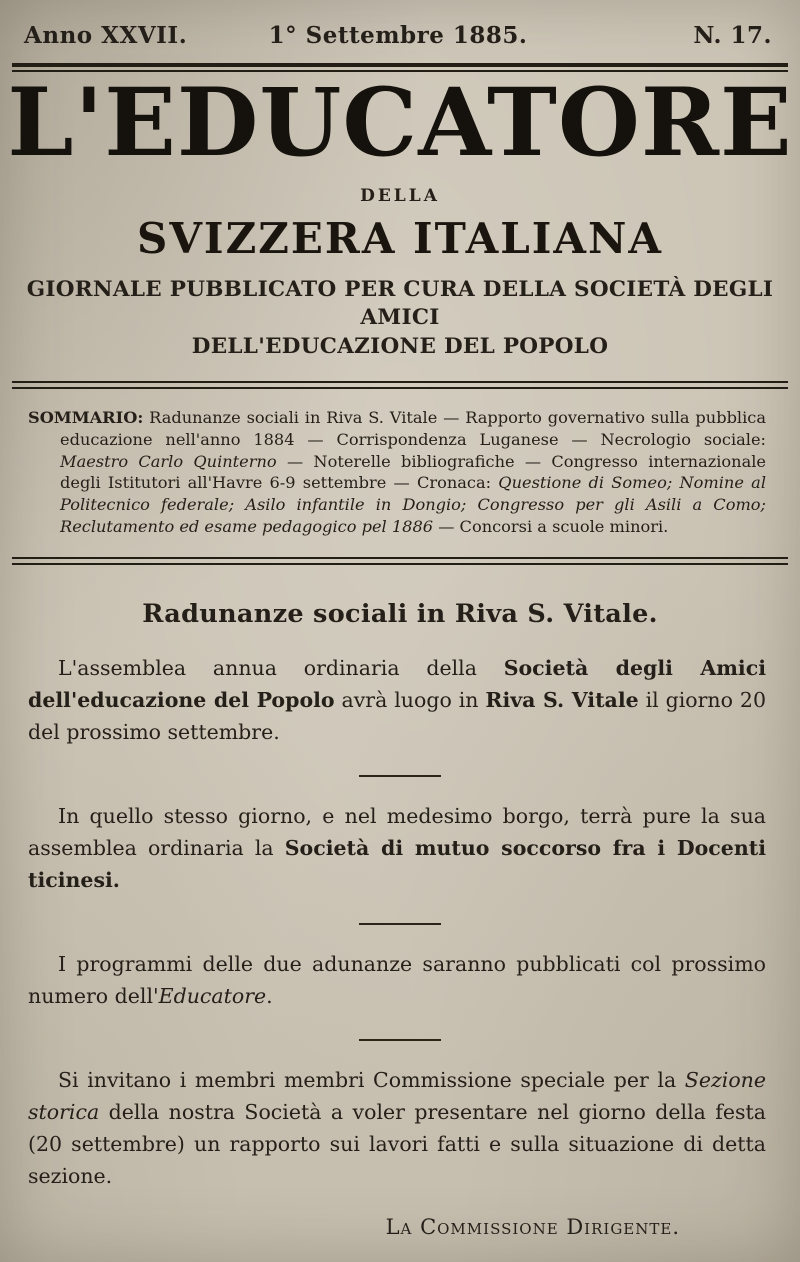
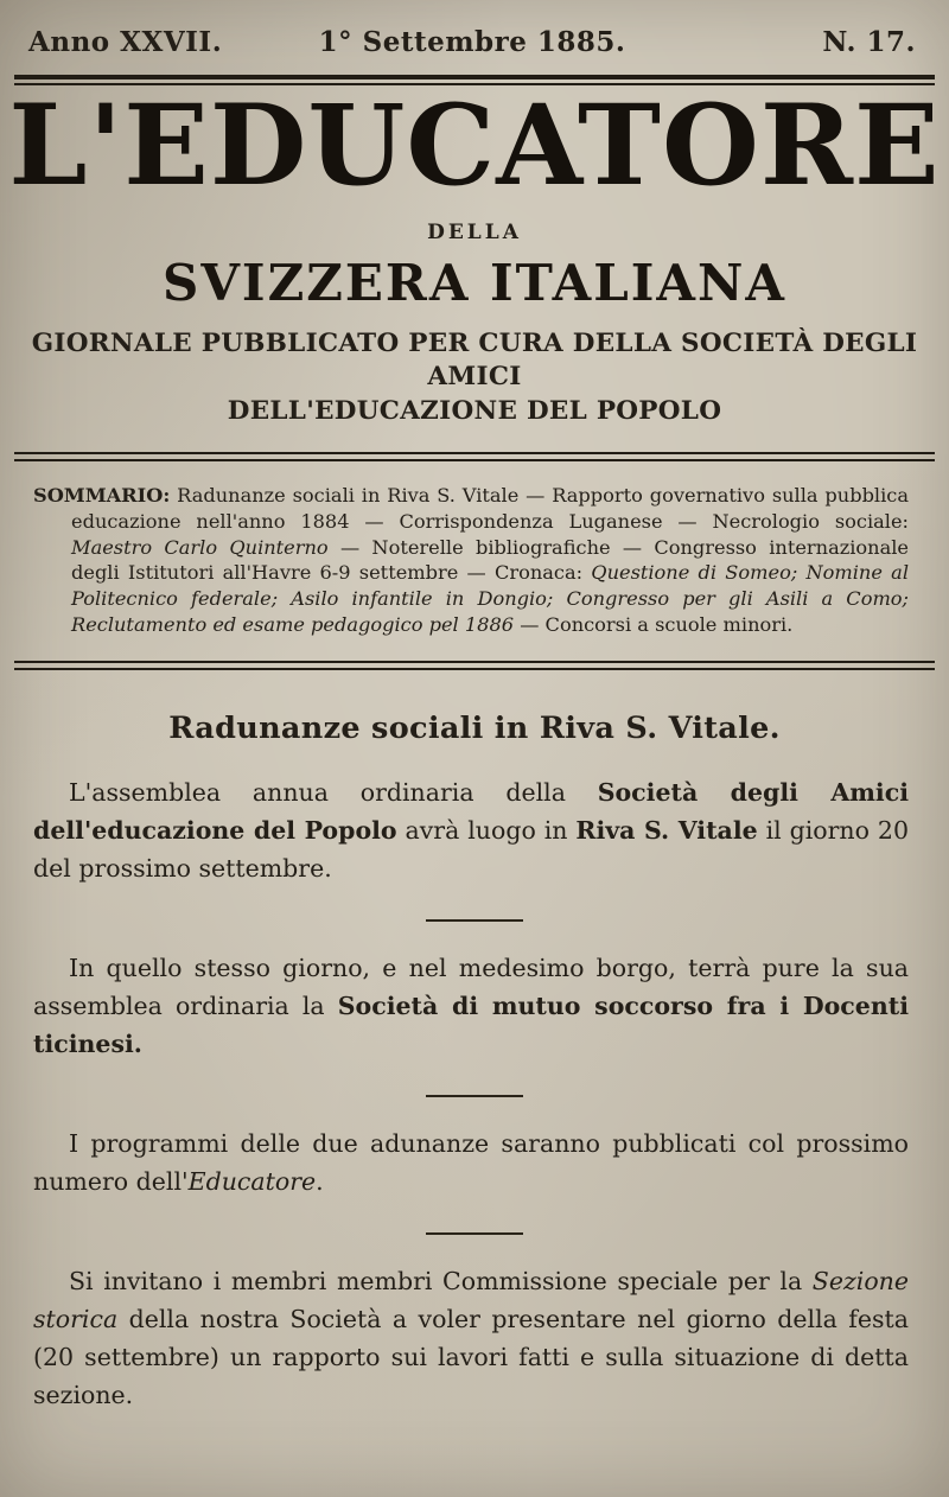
  Anno XXVII.
  1° Settembre 1885.
  N. 17.
  L'EDUCATORE
  DELLA
  SVIZZERA ITALIANA
  GIORNALE PUBBLICATO PER CURA DELLA SOCIETÀ DEGLI AMICI
  DELL'EDUCAZIONE DEL POPOLO
  SOMMARIO: Radunanze sociali in Riva S. Vitale — Rapporto governativo sulla pubblica educazione nell'anno 1884 — Corrispondenza Luganese — Necrologio sociale: Maestro Carlo Quinterno — Noterelle bibliografiche — Congresso internazionale degli Istitutori all'Havre 6-9 settembre — Cronaca: Questione di Someo; Nomine al Politecnico federale; Asilo infantile in Dongio; Congresso per gli Asili a Como; Reclutamento ed esame pedagogico pel 1886 — Concorsi a scuole minori.
  Radunanze sociali in Riva S. Vitale.
  L'assemblea annua ordinaria della Società degli Amici dell'educazione del Popolo avrà luogo in Riva S. Vitale il giorno 20 del prossimo settembre.
  In quello stesso giorno, e nel medesimo borgo, terrà pure la sua assemblea ordinaria la Società di mutuo soccorso fra i Docenti ticinesi.
  I programmi delle due adunanze saranno pubblicati col prossimo numero dell'Educatore.
  Si invitano i membri membri Commissione speciale per la Sezione storica della nostra Società a voler presentare nel giorno della festa (20 settembre) un rapporto sui lavori fatti e sulla situazione di detta sezione.
- La Commissione Dirigente.
